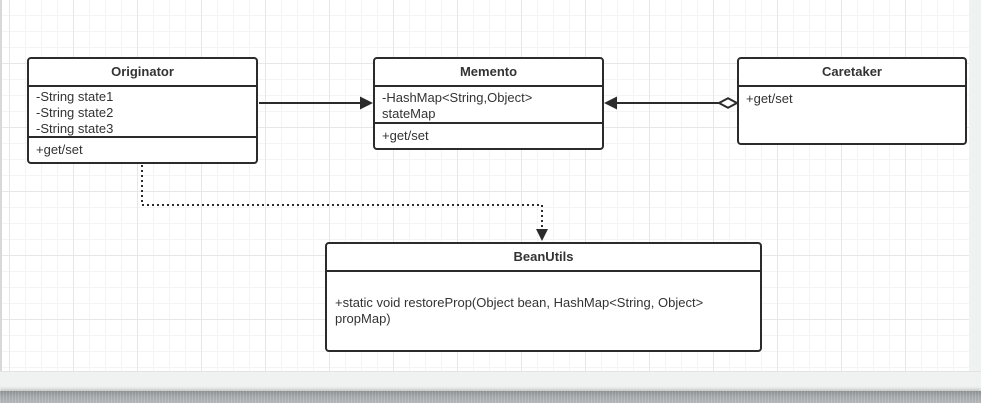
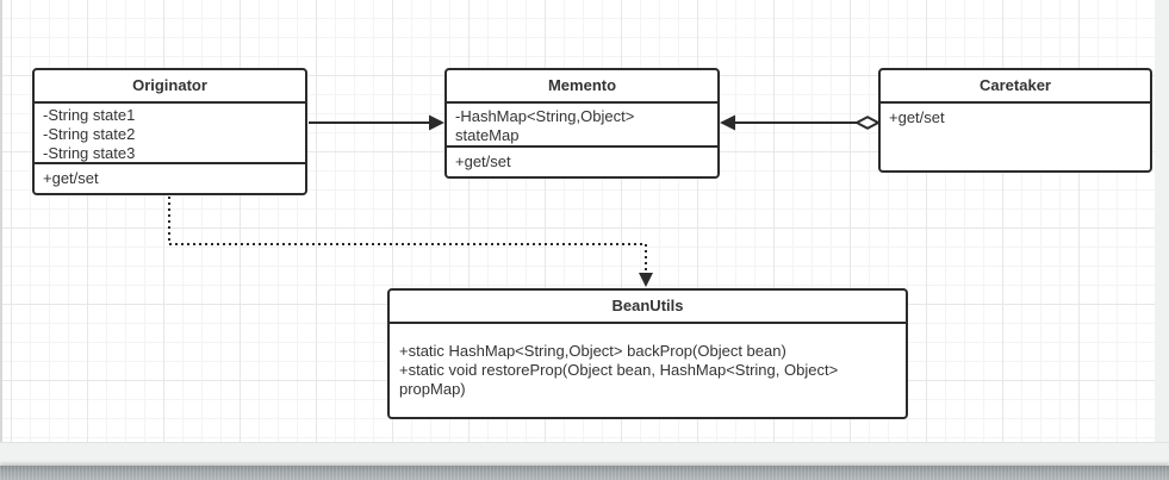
  Originator
  -String state1
  -String state2
  -String state3
  +get/set
  Memento
  -HashMap<String,Object> stateMap
  +get/set
  Caretaker
  +get/set
  BeanUtils
+ +static HashMap<String,Object> backProp(Object bean)
  +static void restoreProp(Object bean, HashMap<String, Object> propMap)
